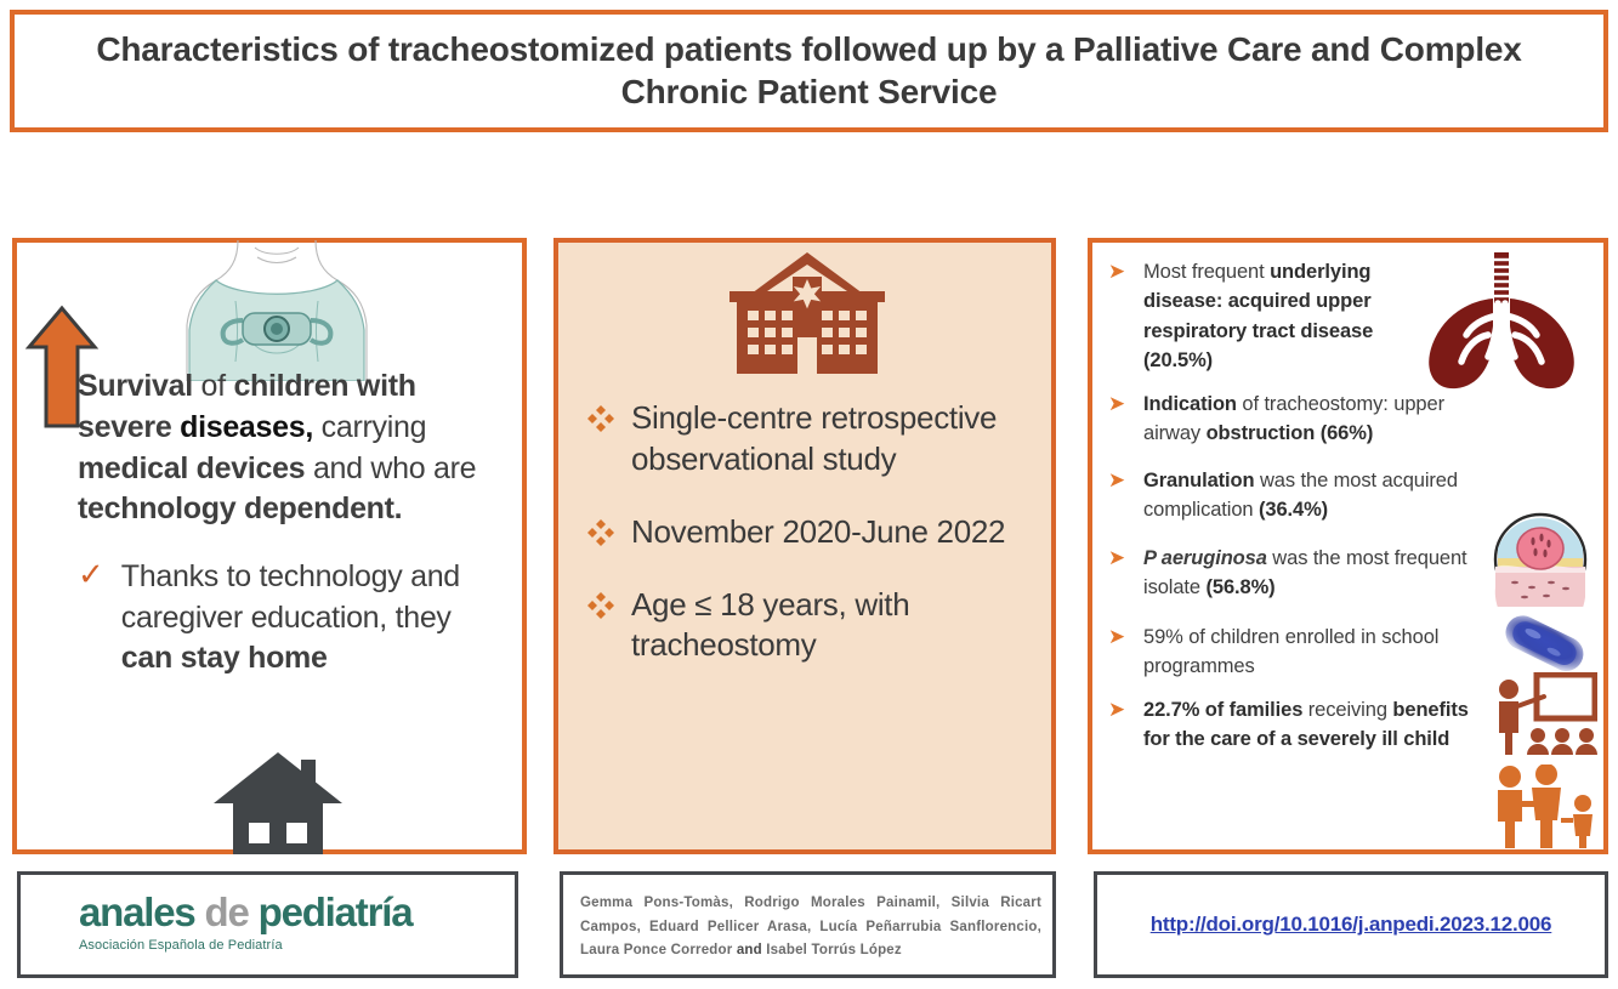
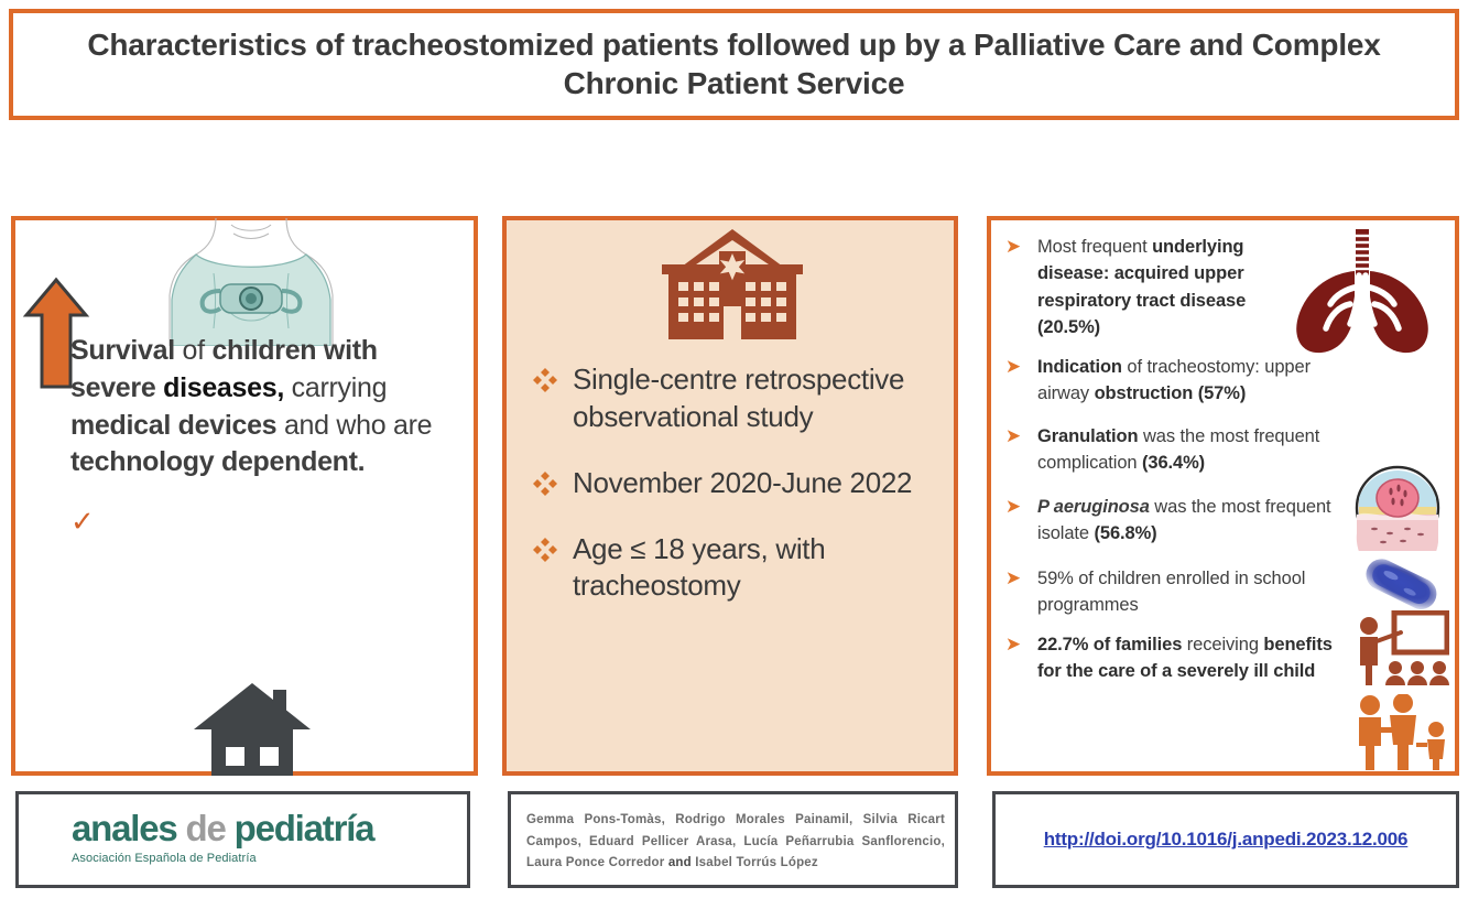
  Characteristics of tracheostomized patients followed up by a Palliative Care and Complex Chronic Patient Service
  Survival of children with severe diseases, carrying medical devices and who are technology dependent.
  ✓
- Thanks to technology and caregiver education, they can stay home
  Single-centre retrospective observational study
  November 2020-June 2022
  Age ≤ 18 years, with tracheostomy
  ➤
  Most frequent underlying disease: acquired upper respiratory tract disease (20.5%)
  ➤
- Indication of tracheostomy: upper airway obstruction (66%)
+ Indication of tracheostomy: upper airway obstruction (57%)
  ➤
- Granulation was the most acquired complication (36.4%)
+ Granulation was the most frequent complication (36.4%)
  ➤
  P aeruginosa was the most frequent isolate (56.8%)
  ➤
  59% of children enrolled in school programmes
  ➤
  22.7% of families receiving benefits for the care of a severely ill child
  anales de pediatría
  Asociación Española de Pediatría
  Gemma Pons-Tomàs, Rodrigo Morales Painamil, Silvia Ricart Campos, Eduard Pellicer Arasa, Lucía Peñarrubia Sanflorencio, Laura Ponce Corredor and Isabel Torrús López
  http://doi.org/10.1016/j.anpedi.2023.12.006
